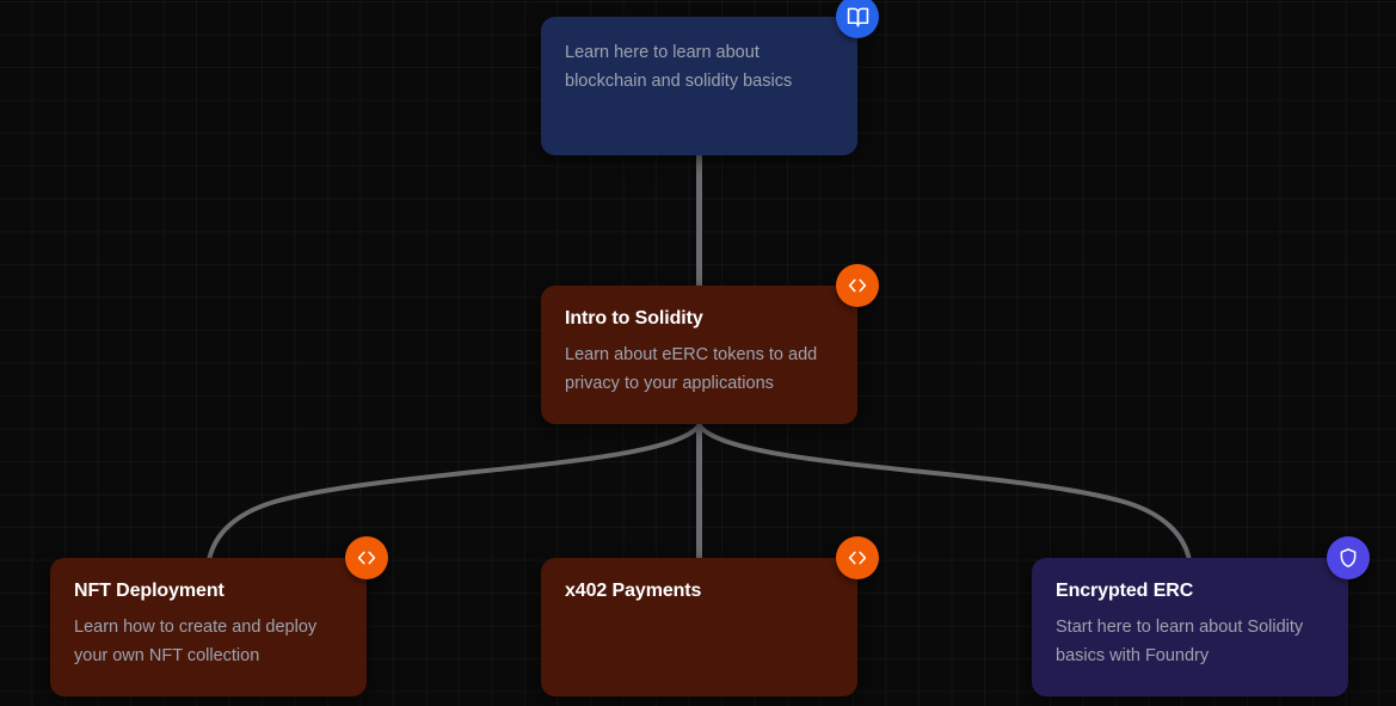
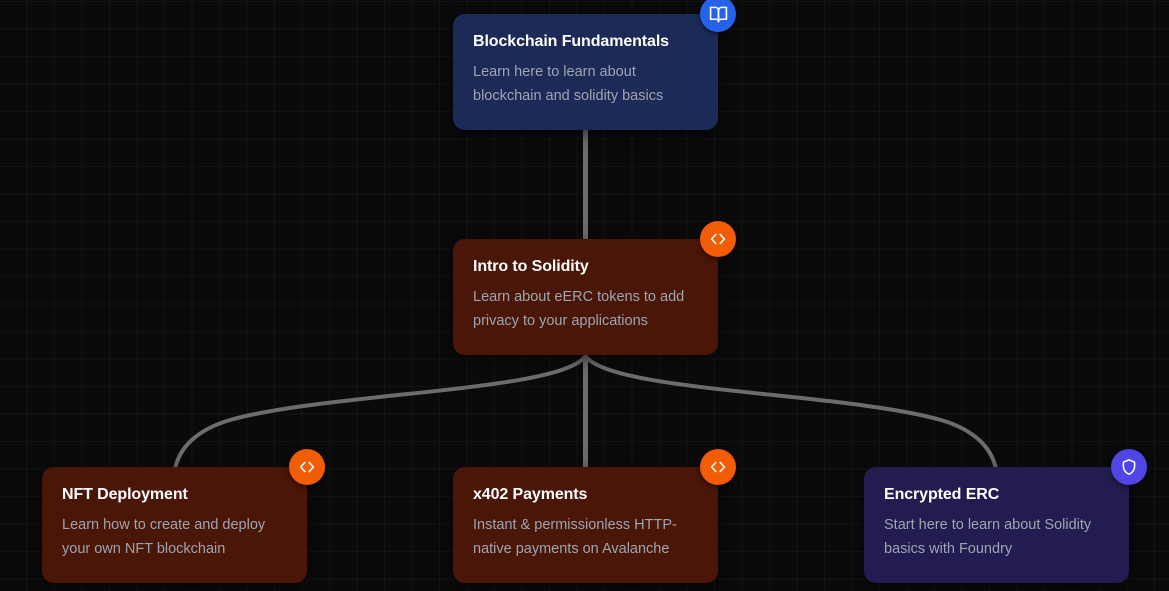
+ Blockchain Fundamentals
  Learn here to learn about blockchain and solidity basics
  Intro to Solidity
  Learn about eERC tokens to add privacy to your applications
  NFT Deployment
- Learn how to create and deploy your own NFT collection
+ Learn how to create and deploy your own NFT blockchain
  x402 Payments
+ Instant & permissionless HTTP-native payments on Avalanche
  Encrypted ERC
  Start here to learn about Solidity basics with Foundry
